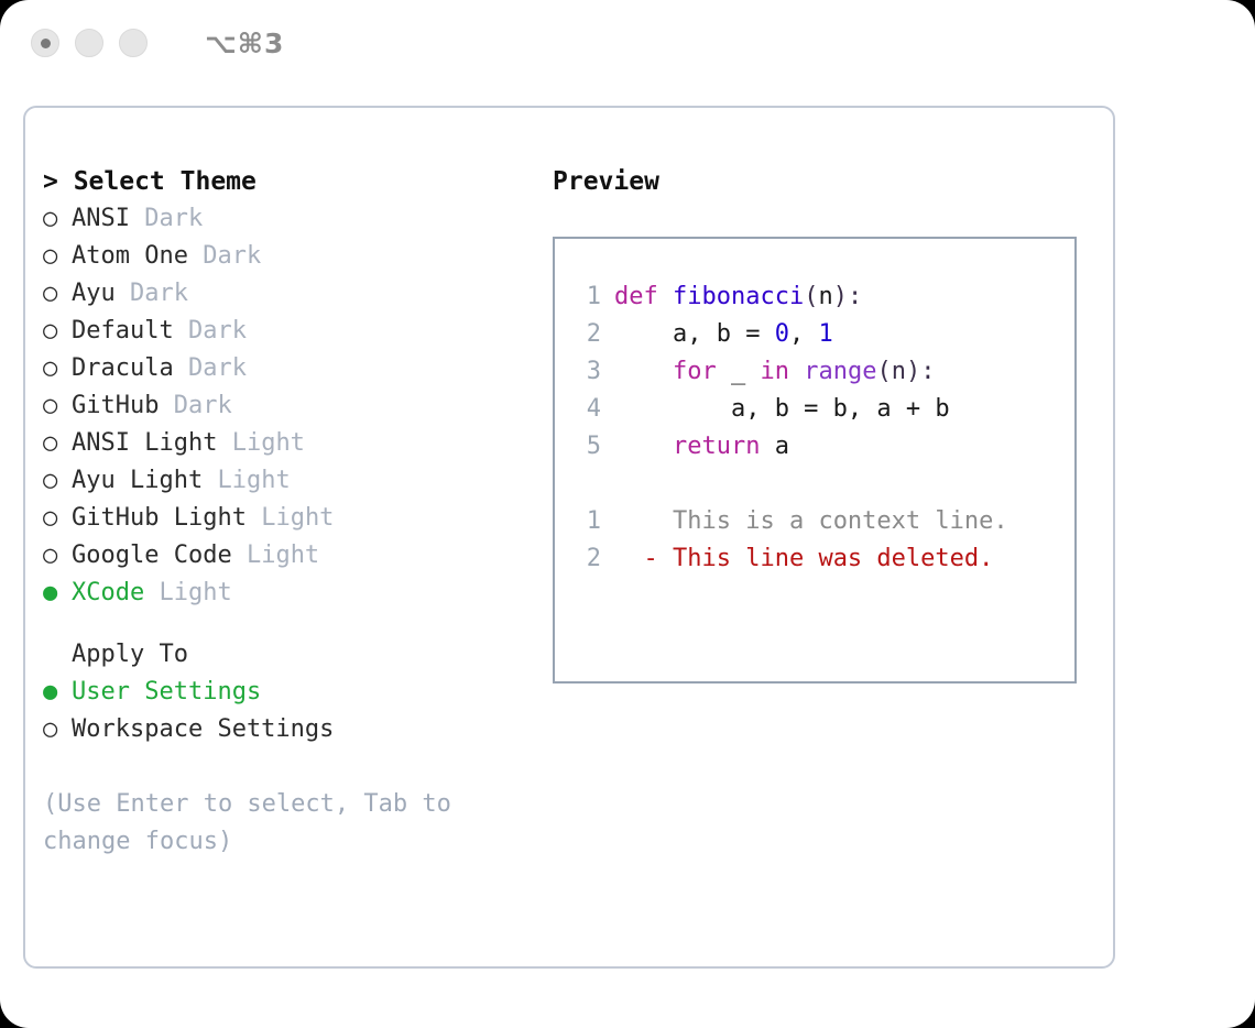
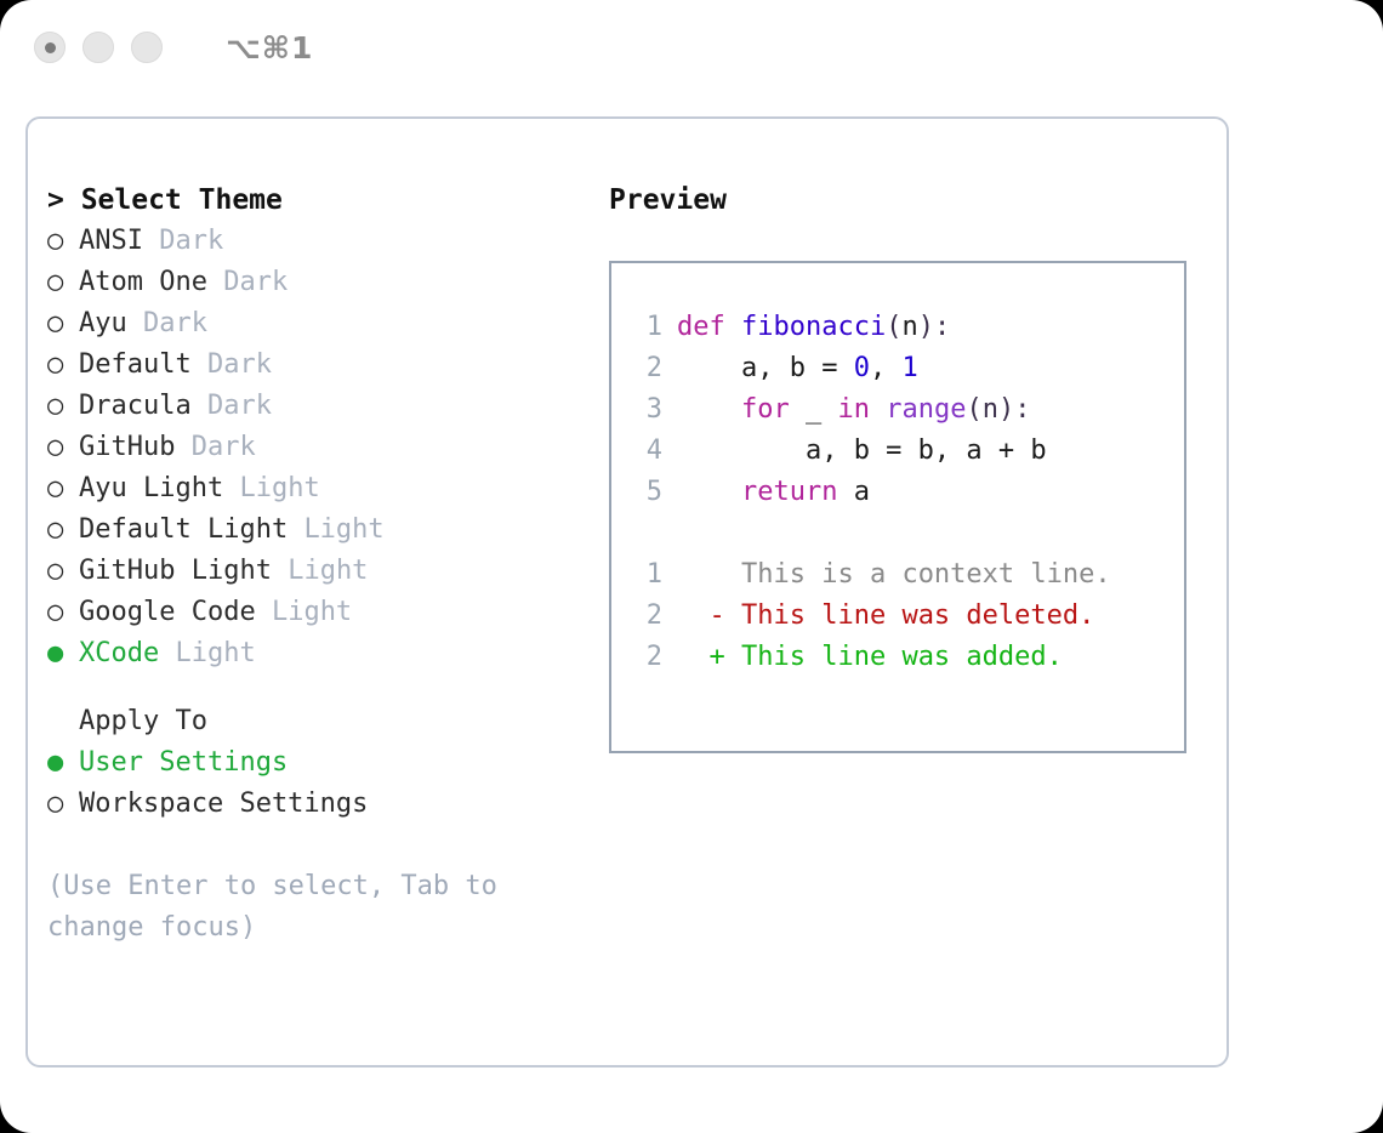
- ⌥⌘3
+ ⌥⌘1
  > Select Theme
  ○ ANSI Dark
  ○ Atom One Dark
  ○ Ayu Dark
  ○ Default Dark
  ○ Dracula Dark
  ○ GitHub Dark
- ○ ANSI Light Light
  ○ Ayu Light Light
+ ○ Default Light Light
  ○ GitHub Light Light
  ○ Google Code Light
  ● XCode Light
  Apply To
  ● User Settings
  ○ Workspace Settings
  (Use Enter to select, Tab to change focus)
  Preview
  1 def fibonacci(n):
  2 a, b = 0, 1
  3 for _ in range(n):
  4 a, b = b, a + b
  5 return a
  1 This is a context line.
  2 - This line was deleted.
+ 2 + This line was added.
